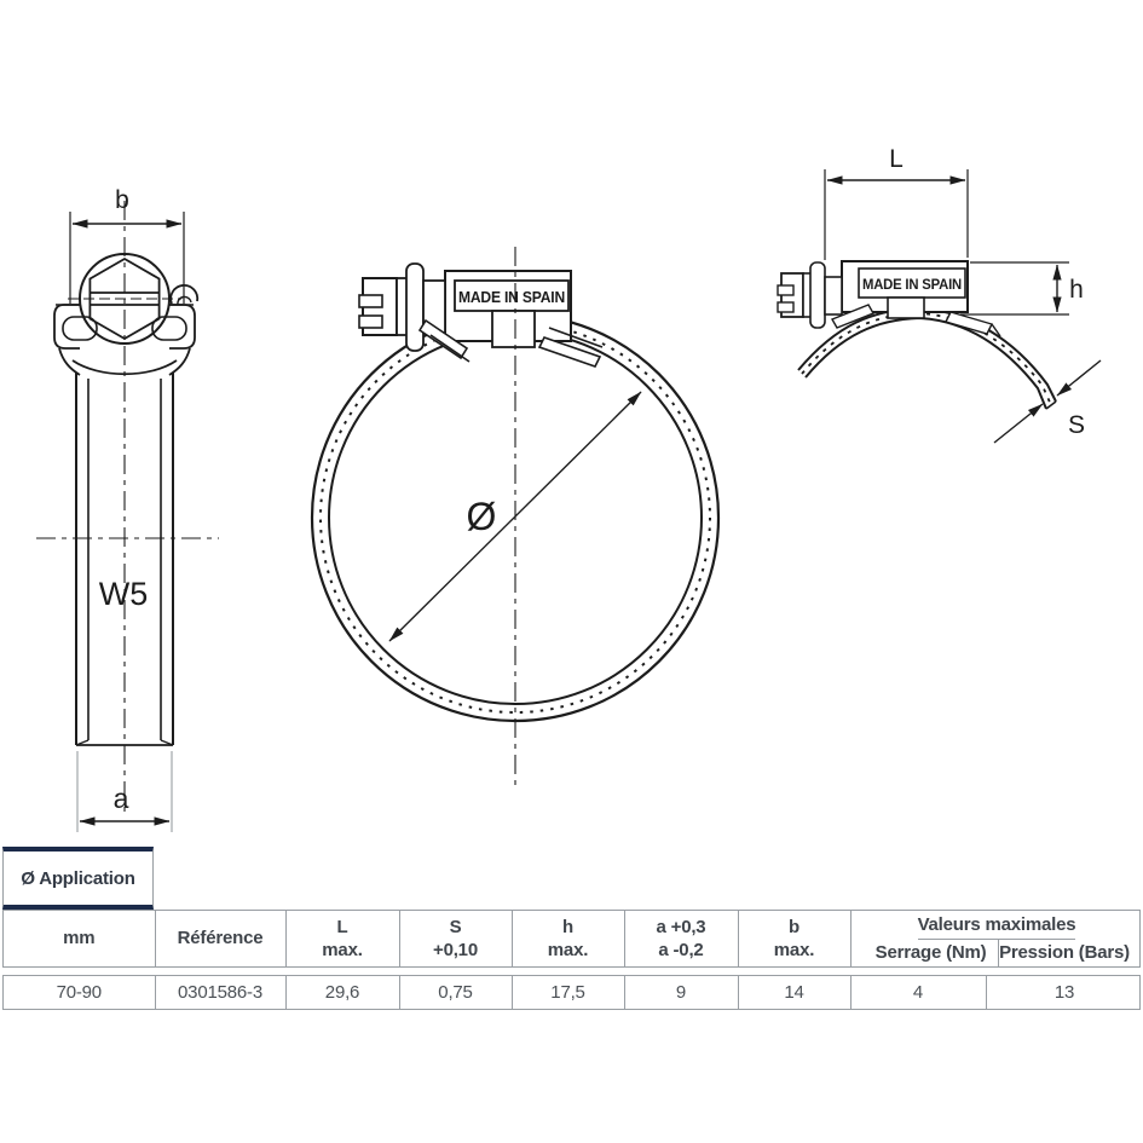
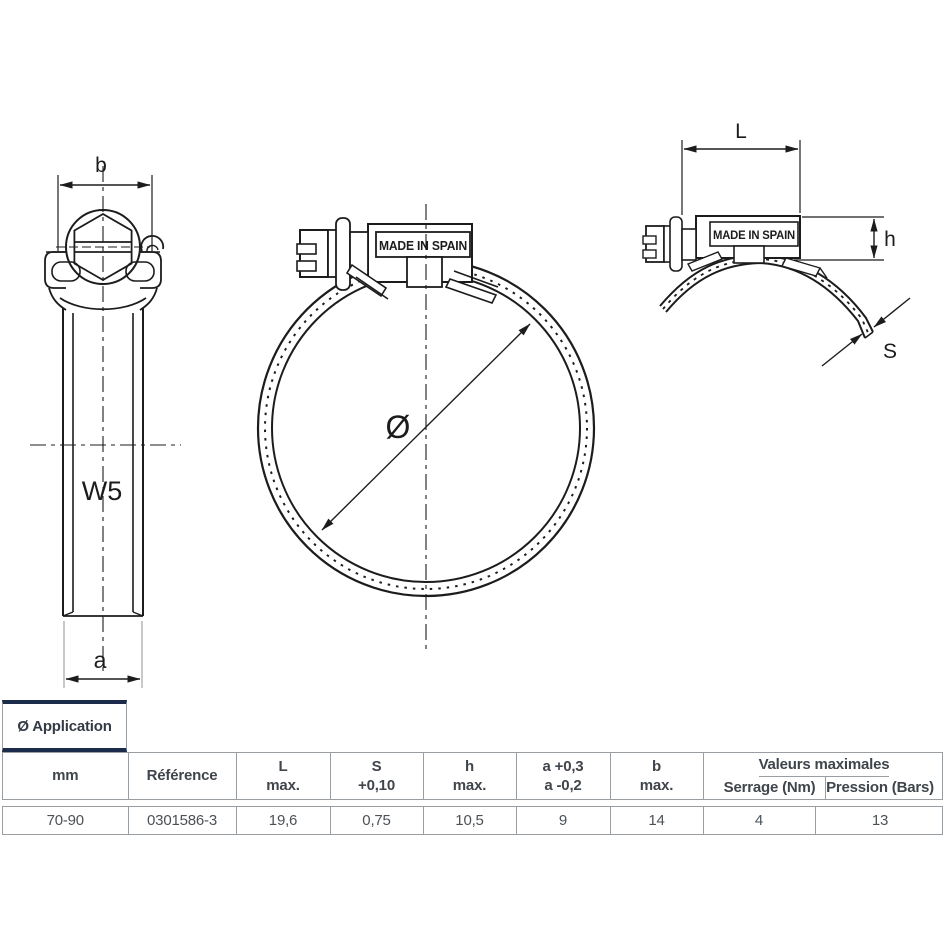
  b
  W5
  a
  MADE IN SPAIN
  Ø
  L
  MADE IN SPAIN
  h
  S
  Ø Application
  mm
  Référence
  L
  max.
  S
  +0,10
  h
  max.
  a +0,3
  a -0,2
  b
  max.
  Valeurs maximales
  Serrage (Nm)
  Pression (Bars)
  70-90
  0301586-3
- 29,6
+ 19,6
  0,75
- 17,5
+ 10,5
  9
  14
  4
  13
